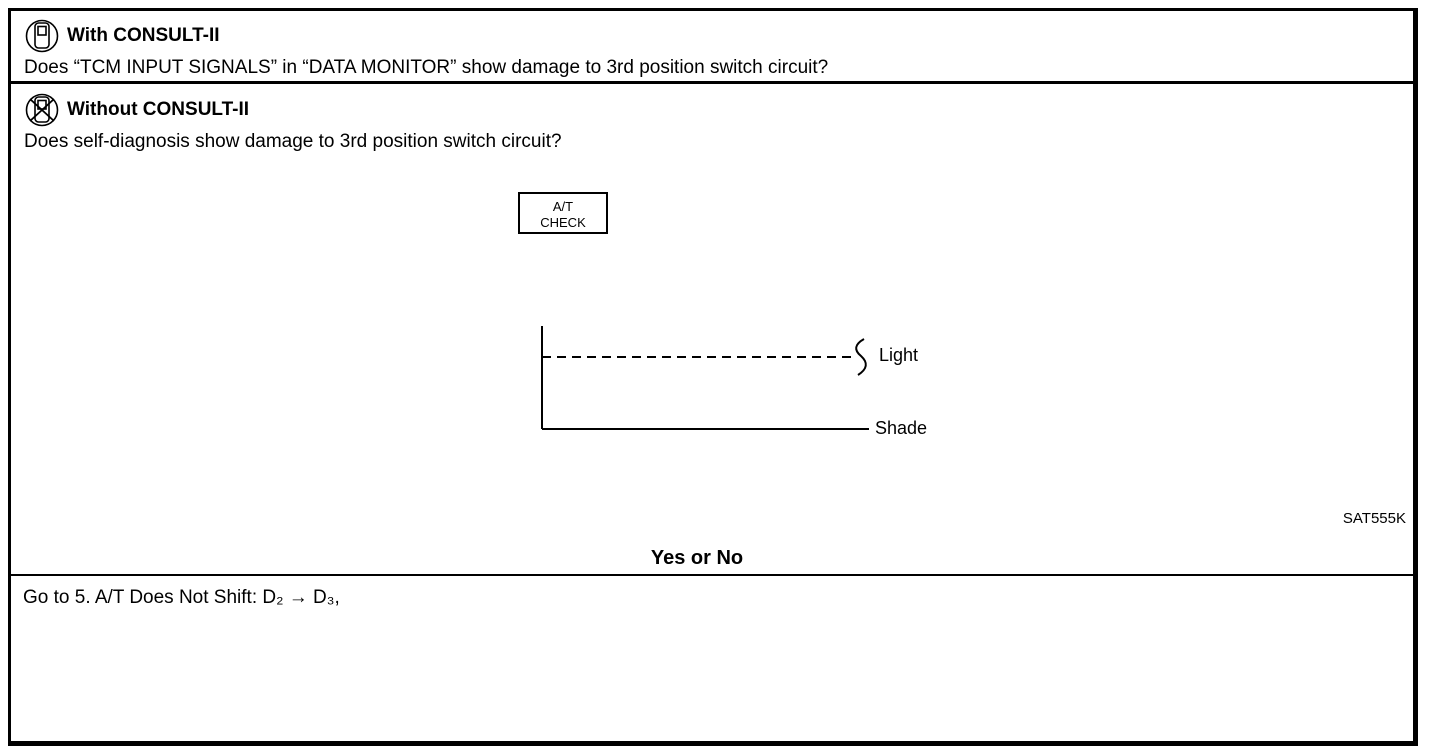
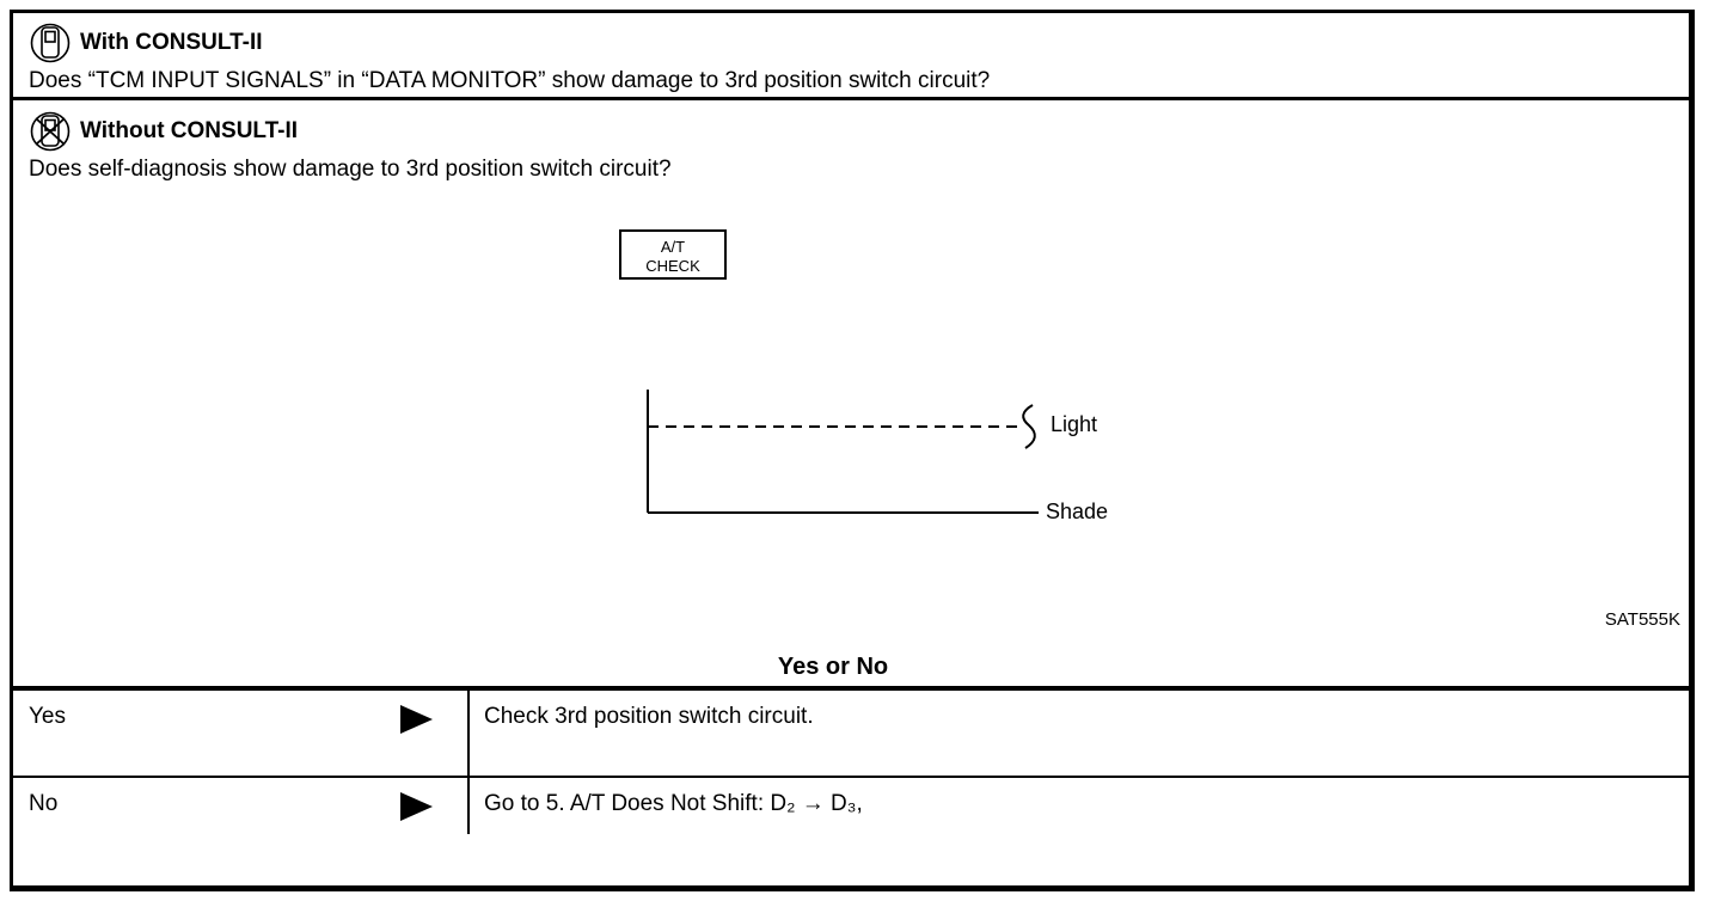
  With CONSULT-II
  Does “TCM INPUT SIGNALS” in “DATA MONITOR” show damage to 3rd position switch circuit?
  Without CONSULT-II
  Does self-diagnosis show damage to 3rd position switch circuit?
  A/T
  CHECK
  Light
  Shade
  SAT555K
  Yes or No
+ Yes
+ Check 3rd position switch circuit.
+ No
  Go to 5. A/T Does Not Shift: D₂ → D₃,
